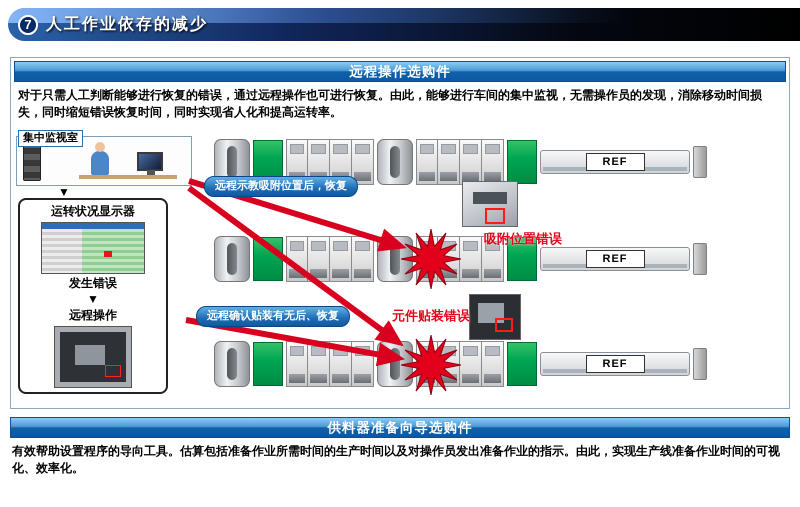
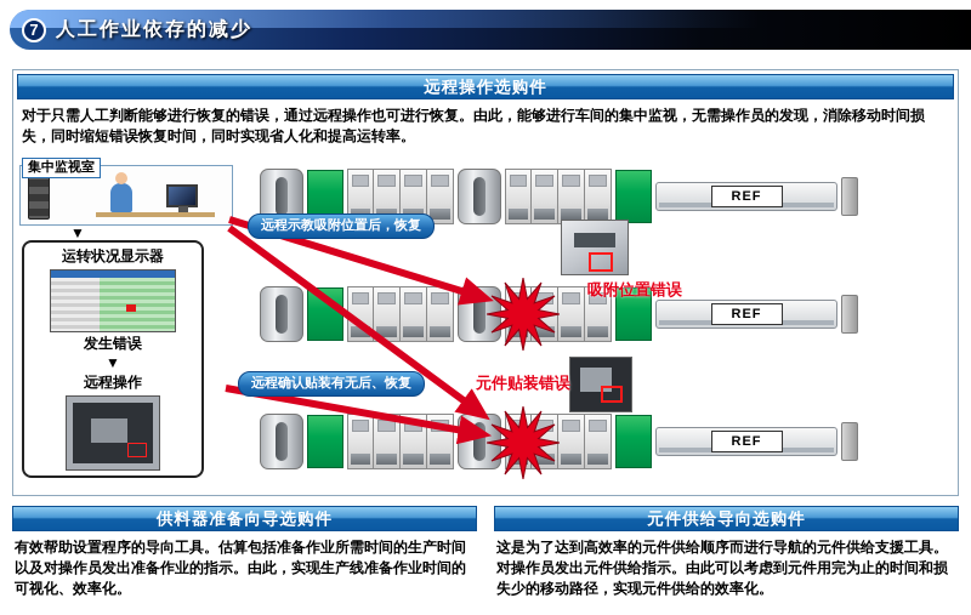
  7
  人工作业依存的减少
  远程操作选购件
  对于只需人工判断能够进行恢复的错误，通过远程操作也可进行恢复。由此，能够进行车间的集中监视，无需操作员的发现，消除移动时间损失，同时缩短错误恢复时间，同时实现省人化和提高运转率。
  集中监视室
  ▼
  运转状况显示器
  发生错误
  ▼
  远程操作
  REF
  REF
  REF
  远程示教吸附位置后，恢复
  远程确认贴装有无后、恢复
  吸附位置错误
  元件贴装错误
  供料器准备向导选购件
  有效帮助设置程序的导向工具。估算包括准备作业所需时间的生产时间以及对操作员发出准备作业的指示。由此，实现生产线准备作业时间的可视化、效率化。
+ 元件供给导向选购件
+ 这是为了达到高效率的元件供给顺序而进行导航的元件供给支援工具。对操作员发出元件供给指示。由此可以考虑到元件用完为止的时间和损失少的移动路径，实现元件供给的效率化。
